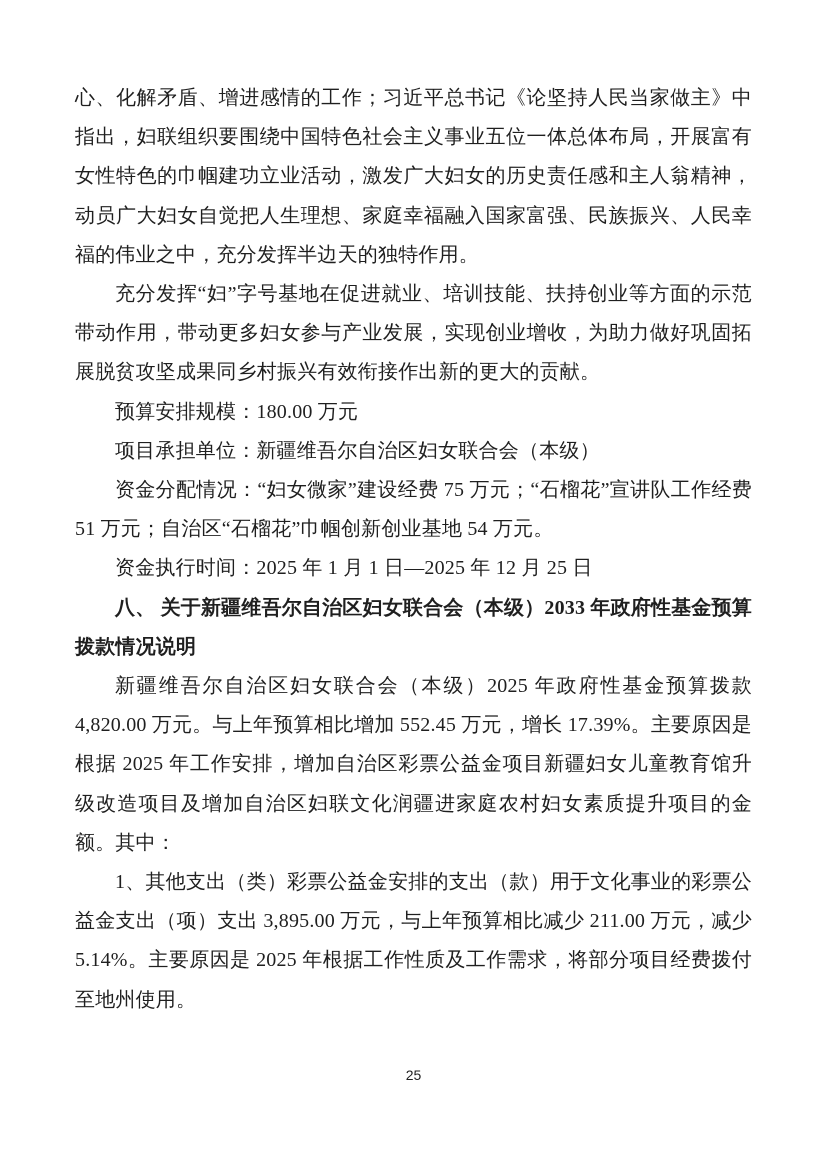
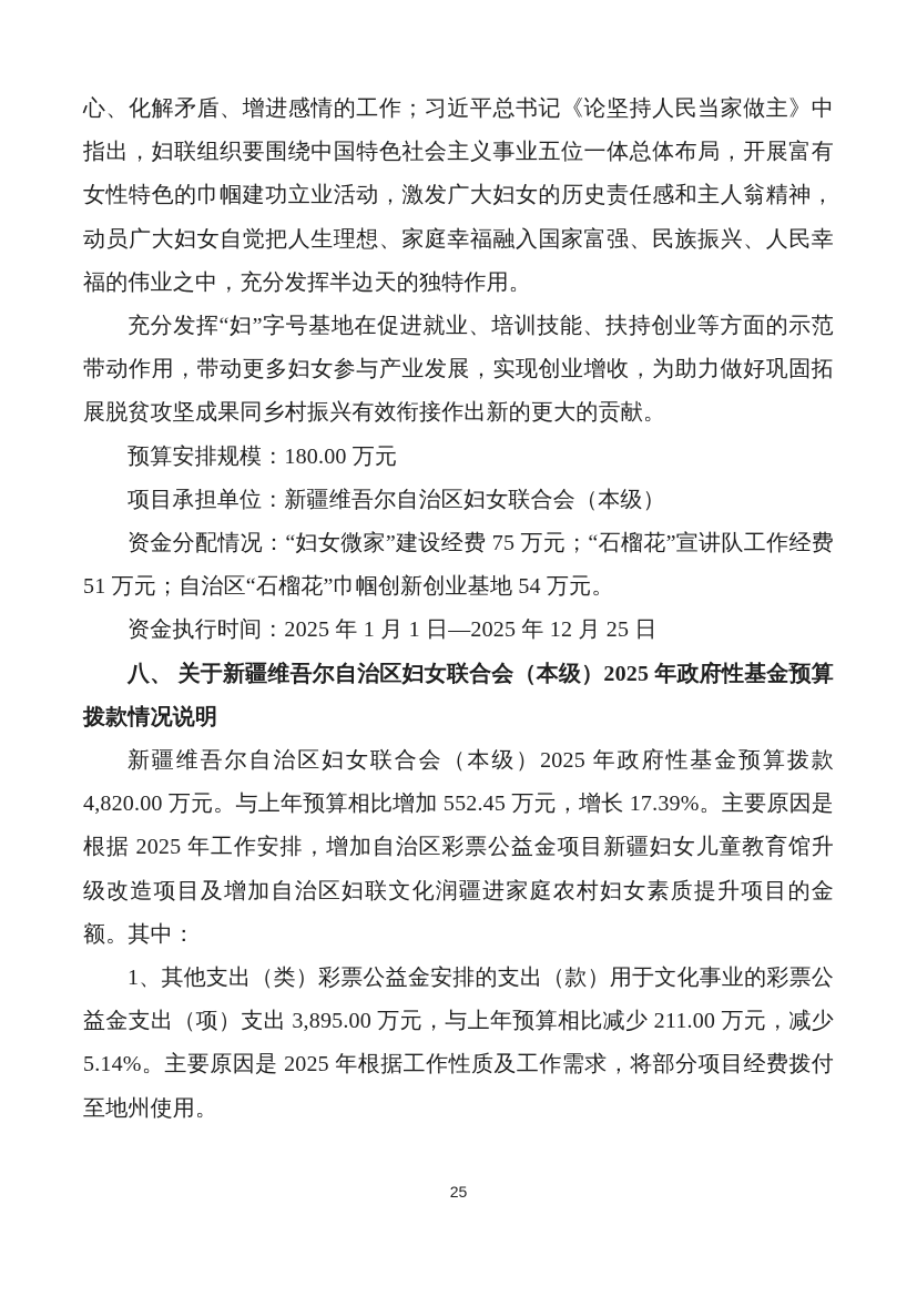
  心、化解矛盾、增进感情的工作；习近平总书记《论坚持人民当家做主》中指出，妇联组织要围绕中国特色社会主义事业五位一体总体布局，开展富有女性特色的巾帼建功立业活动，激发广大妇女的历史责任感和主人翁精神，动员广大妇女自觉把人生理想、家庭幸福融入国家富强、民族振兴、人民幸福的伟业之中，充分发挥半边天的独特作用。
  充分发挥“妇”字号基地在促进就业、培训技能、扶持创业等方面的示范带动作用，带动更多妇女参与产业发展，实现创业增收，为助力做好巩固拓展脱贫攻坚成果同乡村振兴有效衔接作出新的更大的贡献。
  预算安排规模：180.00 万元
  项目承担单位：新疆维吾尔自治区妇女联合会（本级）
  资金分配情况：“妇女微家”建设经费 75 万元；“石榴花”宣讲队工作经费 51 万元；自治区“石榴花”巾帼创新创业基地 54 万元。
  资金执行时间：2025 年 1 月 1 日—2025 年 12 月 25 日
- 八、 关于新疆维吾尔自治区妇女联合会（本级）2033 年政府性基金预算拨款情况说明
+ 八、 关于新疆维吾尔自治区妇女联合会（本级）2025 年政府性基金预算拨款情况说明
  新疆维吾尔自治区妇女联合会（本级）2025 年政府性基金预算拨款 4,820.00 万元。与上年预算相比增加 552.45 万元，增长 17.39%。主要原因是根据 2025 年工作安排，增加自治区彩票公益金项目新疆妇女儿童教育馆升级改造项目及增加自治区妇联文化润疆进家庭农村妇女素质提升项目的金额。其中：
  1、其他支出（类）彩票公益金安排的支出（款）用于文化事业的彩票公益金支出（项）支出 3,895.00 万元，与上年预算相比减少 211.00 万元，减少 5.14%。主要原因是 2025 年根据工作性质及工作需求，将部分项目经费拨付至地州使用。
  25
